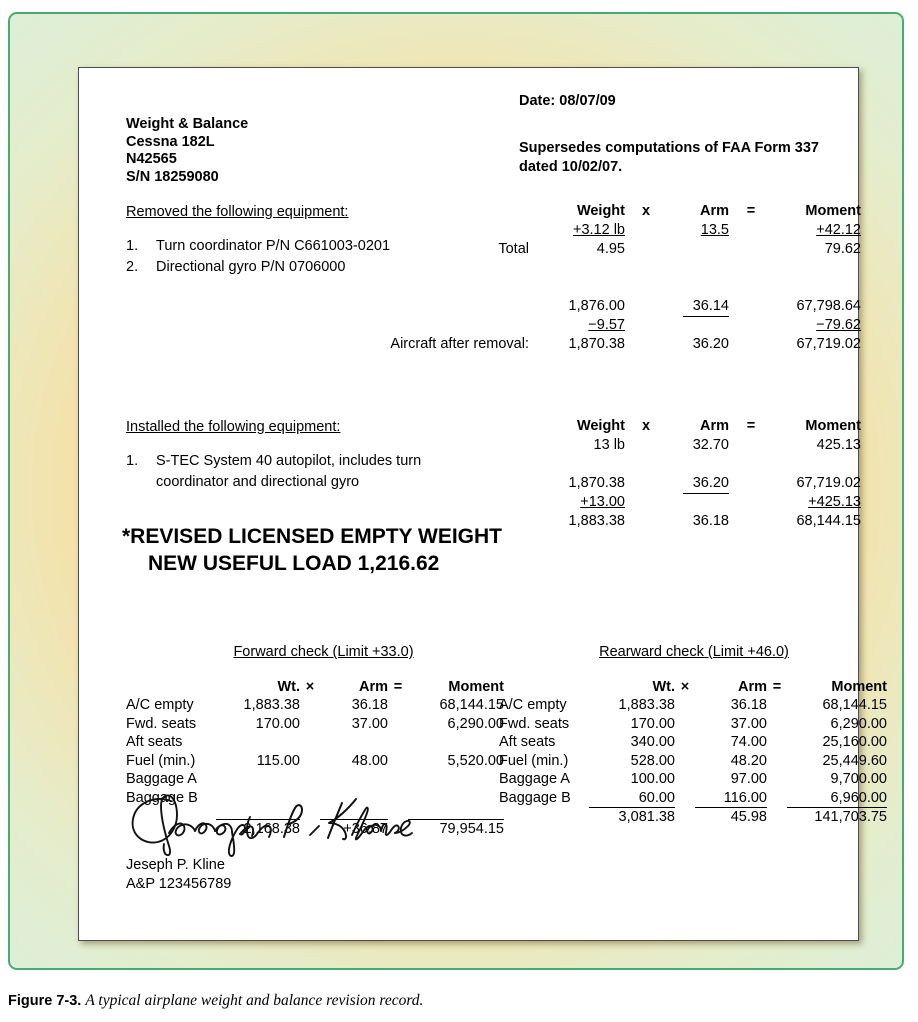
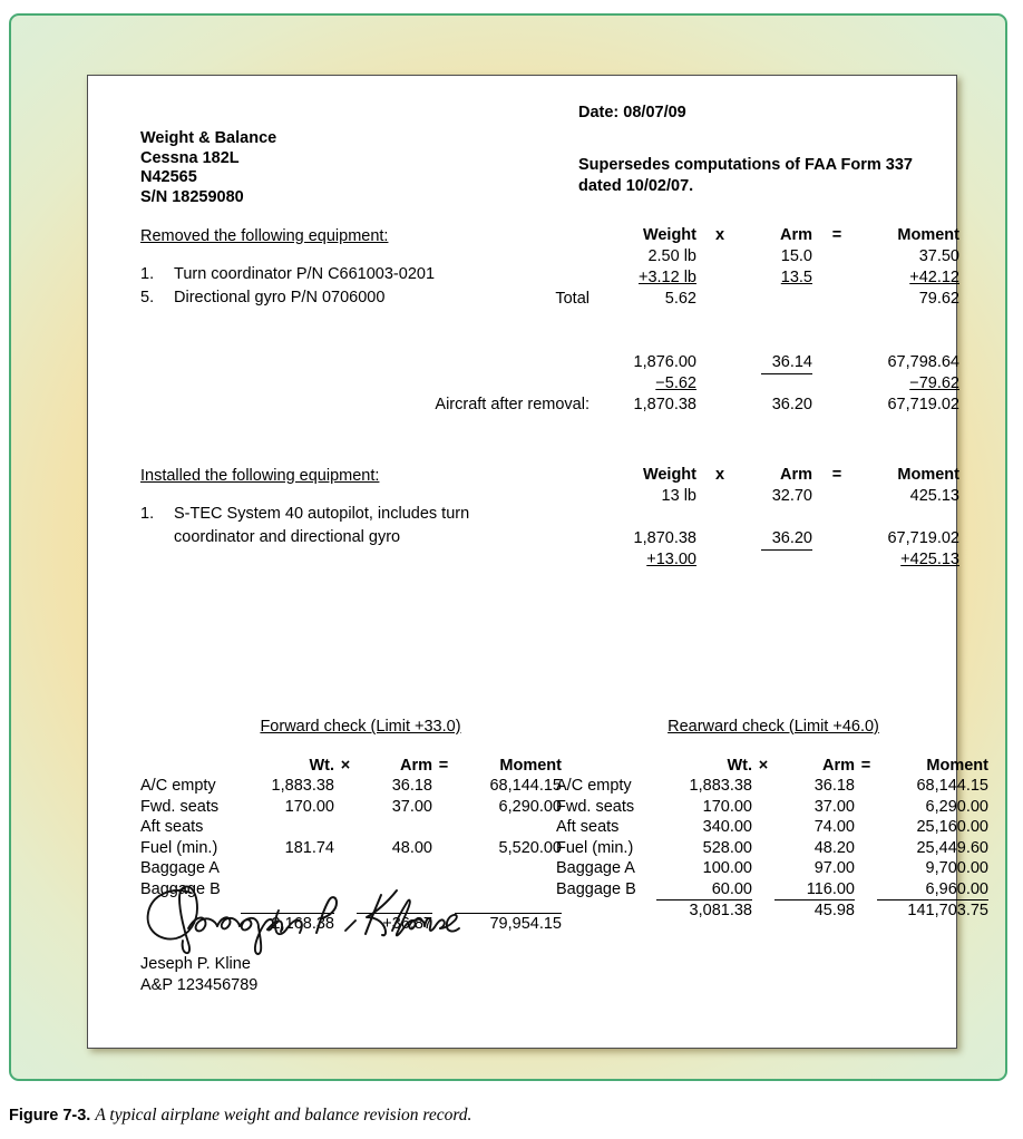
  Weight & Balance
  Cessna 182L
  N42565
  S/N 18259080
  Date: 08/07/09
  Supersedes computations of FAA Form 337 dated 10/02/07.
  Removed the following equipment:
  1.
  Turn coordinator P/N C661003-0201
- 2.
+ 5.
  Directional gyro P/N 0706000
  Weight
  x
  Arm
  =
  Moment
+ 2.50 lb
+ 15.0
+ 37.50
  +3.12 lb
  13.5
  +42.12
  Total
- 4.95
+ 5.62
  79.62
  1,876.00
  36.14
  67,798.64
- −9.57
+ −5.62
  −79.62
  Aircraft after removal:
  1,870.38
  36.20
  67,719.02
  Installed the following equipment:
  1.
  S-TEC System 40 autopilot, includes turn coordinator and directional gyro
  Weight
  x
  Arm
  =
  Moment
  13 lb
  32.70
  425.13
  1,870.38
  36.20
  67,719.02
  +13.00
  +425.13
- 1,883.38
- 36.18
- 68,144.15
- *REVISED LICENSED EMPTY WEIGHT
- NEW USEFUL LOAD 1,216.62
  Forward check (Limit +33.0)
  	Wt.	×	Arm	=	Moment
  A/C empty	1,883.38		36.18		68,144.15
  Fwd. seats	170.00		37.00		6,290.00
  Aft seats
- Fuel (min.)	115.00		48.00		5,520.00
+ Fuel (min.)	181.74		48.00		5,520.00
  Baggage A
  Bagge B
  	68.38		+.87		79,954.15
  Rearward check (Limit +46.0)
  	Wt.	×	Arm	=	Moment
  A/C empty	1,883.38		36.18		68,144.15
  Fwd. seats	170.00		37.00		6,290.00
  Aft seats	340.00		74.00		25,160.00
  Fuel (min.)	528.00		48.20		25,449.60
  Baggage A	100.00		97.00		9,700.00
  Baggage B	60.00		116.00		6,960.00
  	3,081.38		45.98		141,703.75
  Jeseph P. Kline
  A&P 123456789
  Figure 7-3. A typical airplane weight and balance revision record.
